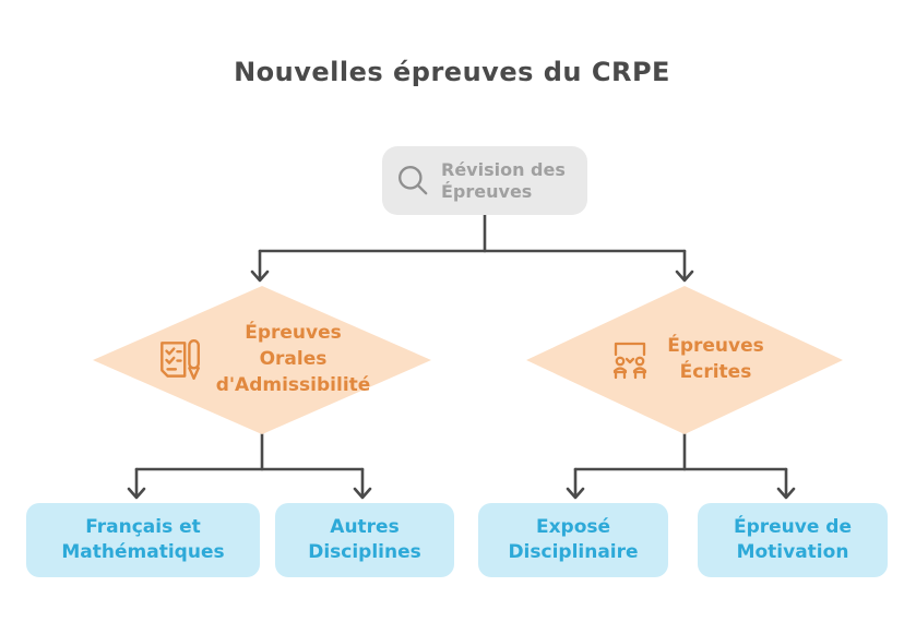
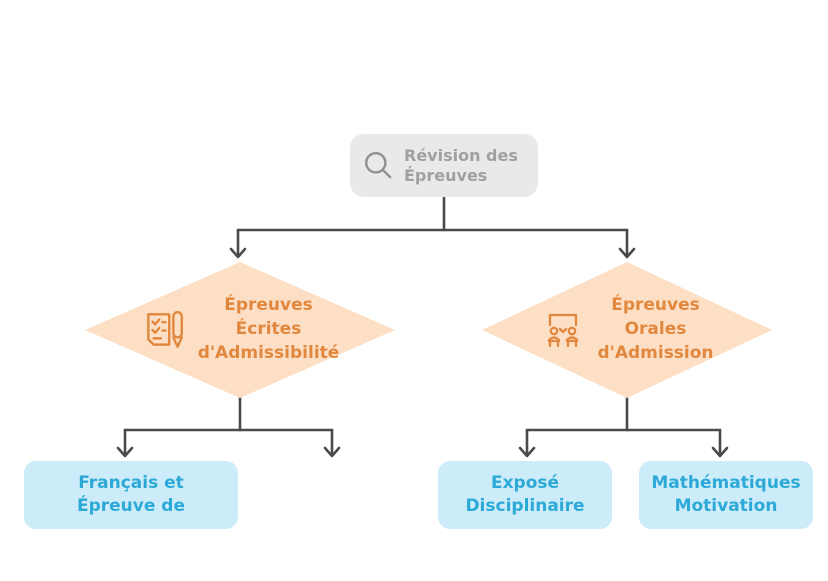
- Nouvelles épreuves du CRPE
  Révision des
  Épreuves
  Épreuves
- Orales
+ Écrites
  d'Admissibilité
  Épreuves
- Écrites
+ Orales
+ d'Admission
  Français et
- Mathématiques
+ Épreuve de
- Autres
- Disciplines
  Exposé
  Disciplinaire
- Épreuve de
+ Mathématiques
  Motivation
